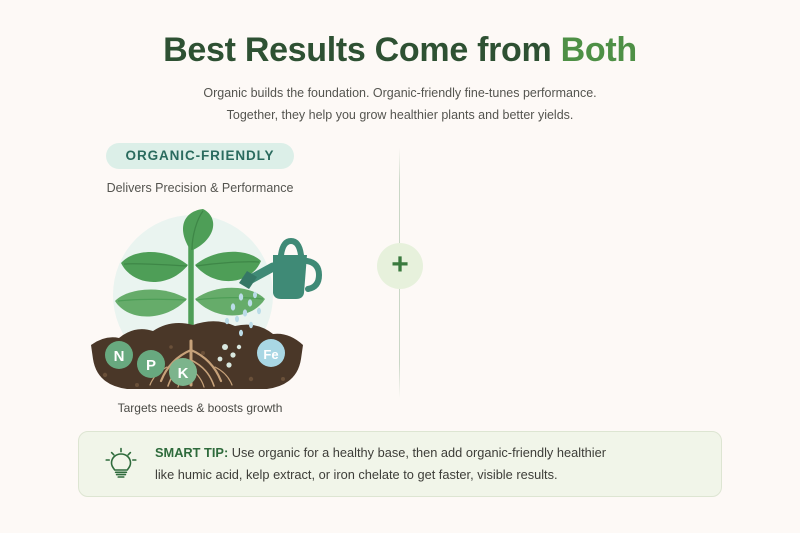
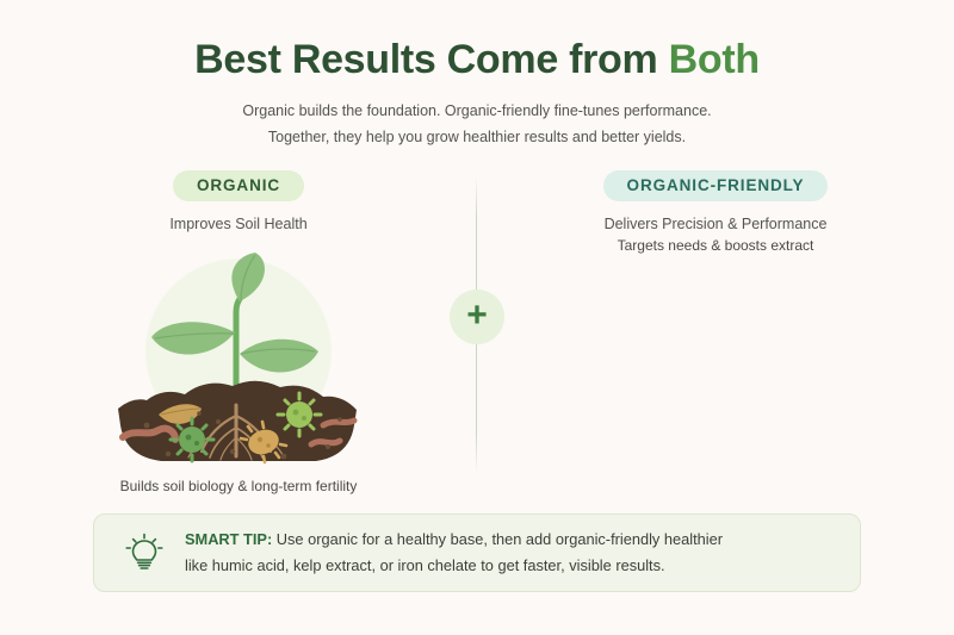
  Best Results Come from Both
  Organic builds the foundation. Organic-friendly fine-tunes performance.
- Together, they help you grow healthier plants and better yields.
+ Together, they help you grow healthier results and better yields.
+ ORGANIC
+ Improves Soil Health
+ Builds soil biology & long-term fertility
  ORGANIC-FRIENDLY
  Delivers Precision & Performance
- N
- P
- K
- Fe
- Targets needs & boosts growth
+ Targets needs & boosts extract
  +
  SMART TIP: Use organic for a healthy base, then add organic-friendly healthier
  like humic acid, kelp extract, or iron chelate to get faster, visible results.
